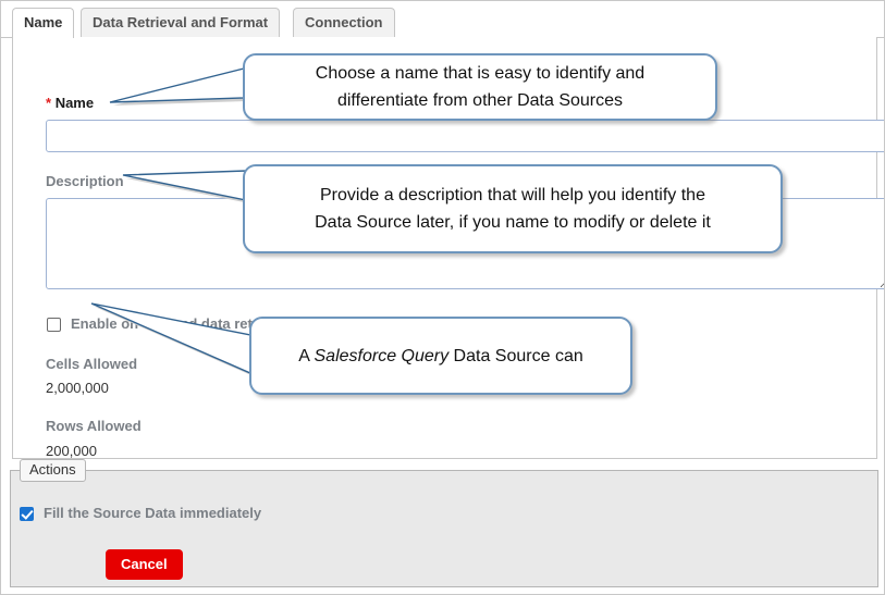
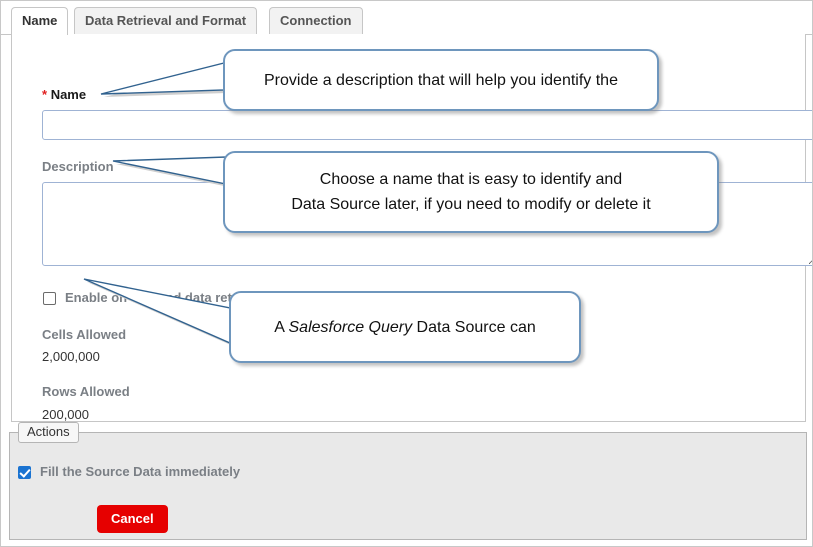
  Name
  Data Retrieval and Format
  Connection
  * Name
  Description
  Cells Allowed
  2,000,000
  Rows Allowed
  200,000
  Actions
  Fill the Source Data immediately
  Cancel
- Choose a name that is easy to identify and
+ Provide a description that will help you identify the
- differentiate from other Data Sources
- Provide a description that will help you identify the
+ Choose a name that is easy to identify and
- Data Source later, if you name to modify or delete it
+ Data Source later, if you need to modify or delete it
  A Salesforce Query Data Source can
